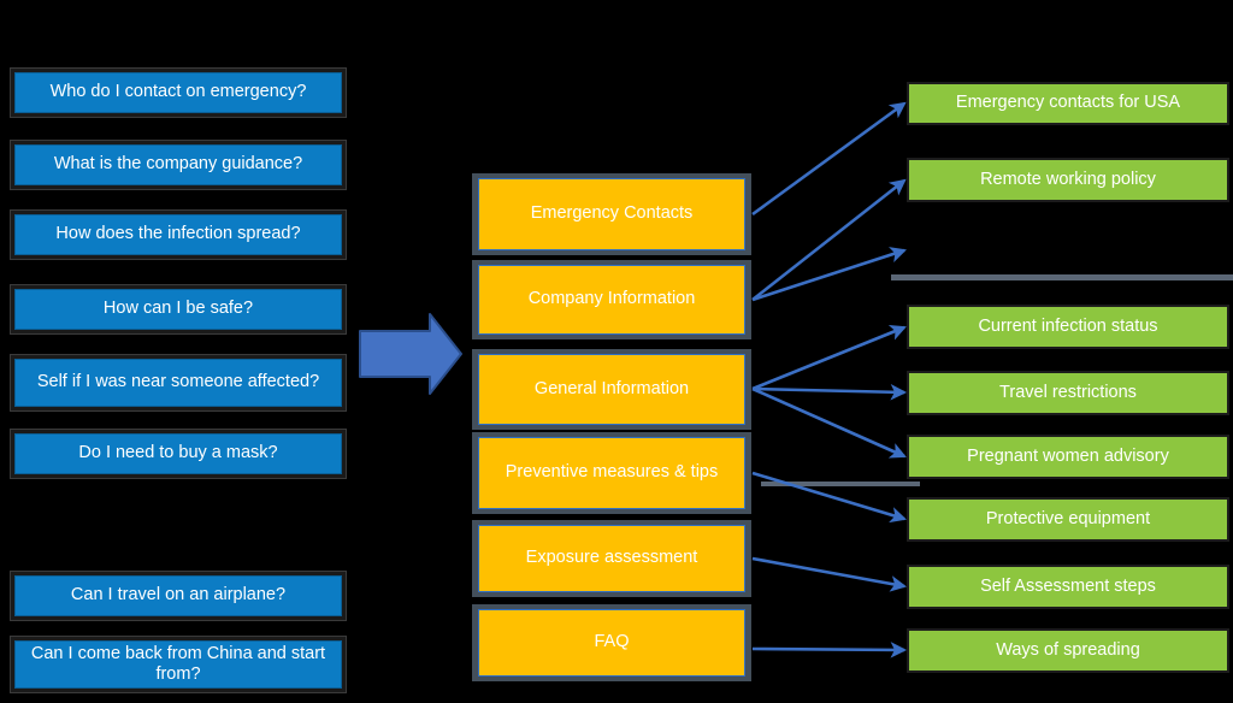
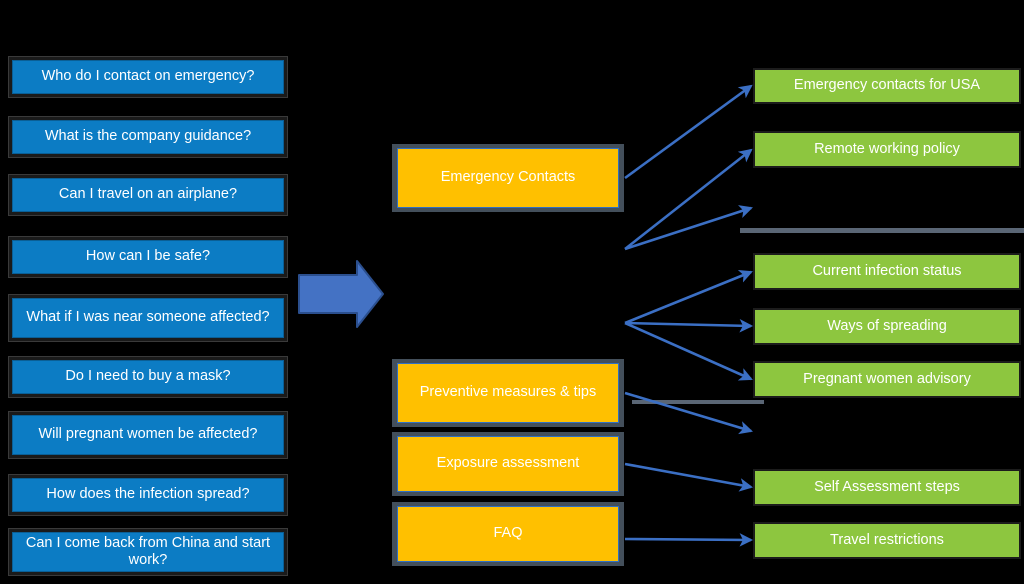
  Who do I contact on emergency?
  What is the company guidance?
- How does the infection spread?
+ Can I travel on an airplane?
  How can I be safe?
- Self if I was near someone affected?
+ What if I was near someone affected?
  Do I need to buy a mask?
+ Will pregnant women be affected?
- Can I travel on an airplane?
+ How does the infection spread?
- Can I come back from China and start from?
+ Can I come back from China and start work?
  Emergency Contacts
- Company Information
- General Information
  Preventive measures & tips
  Exposure assessment
  FAQ
  Emergency contacts for USA
  Remote working policy
  Current infection status
- Travel restrictions
+ Ways of spreading
  Pregnant women advisory
- Protective equipment
  Self Assessment steps
- Ways of spreading
+ Travel restrictions
